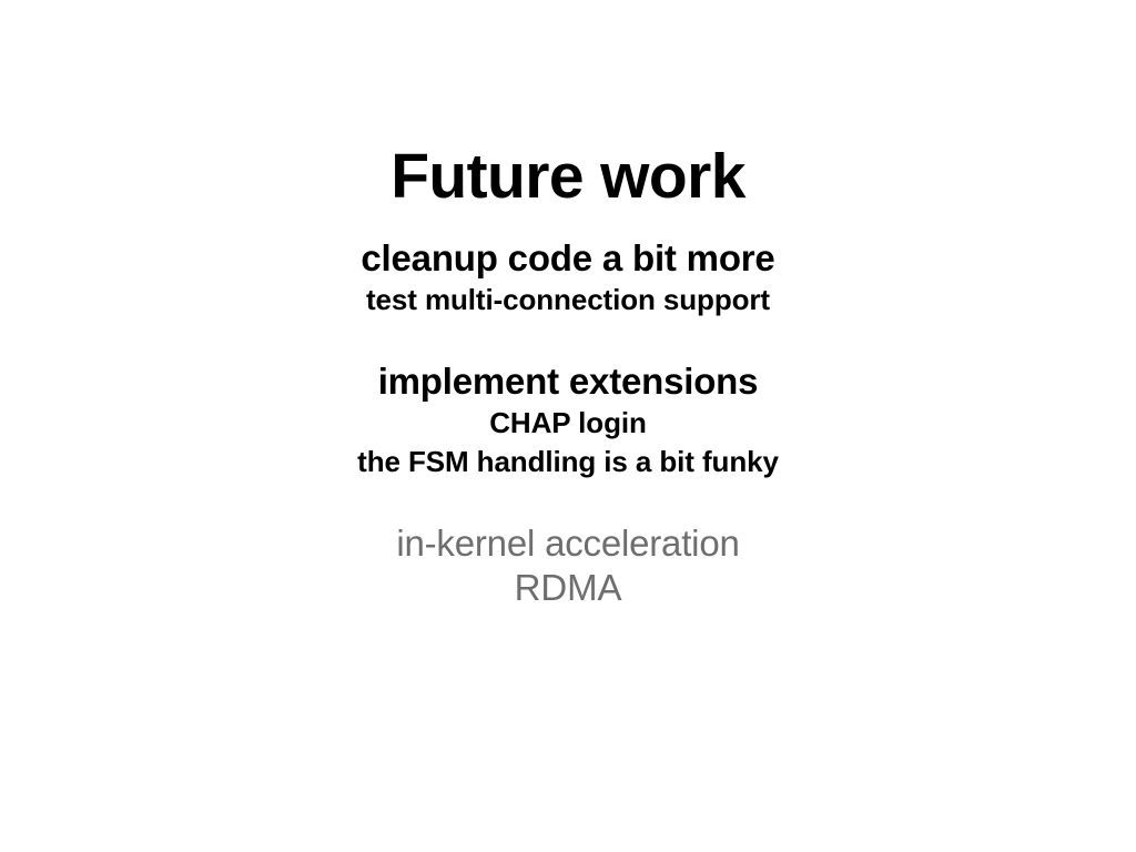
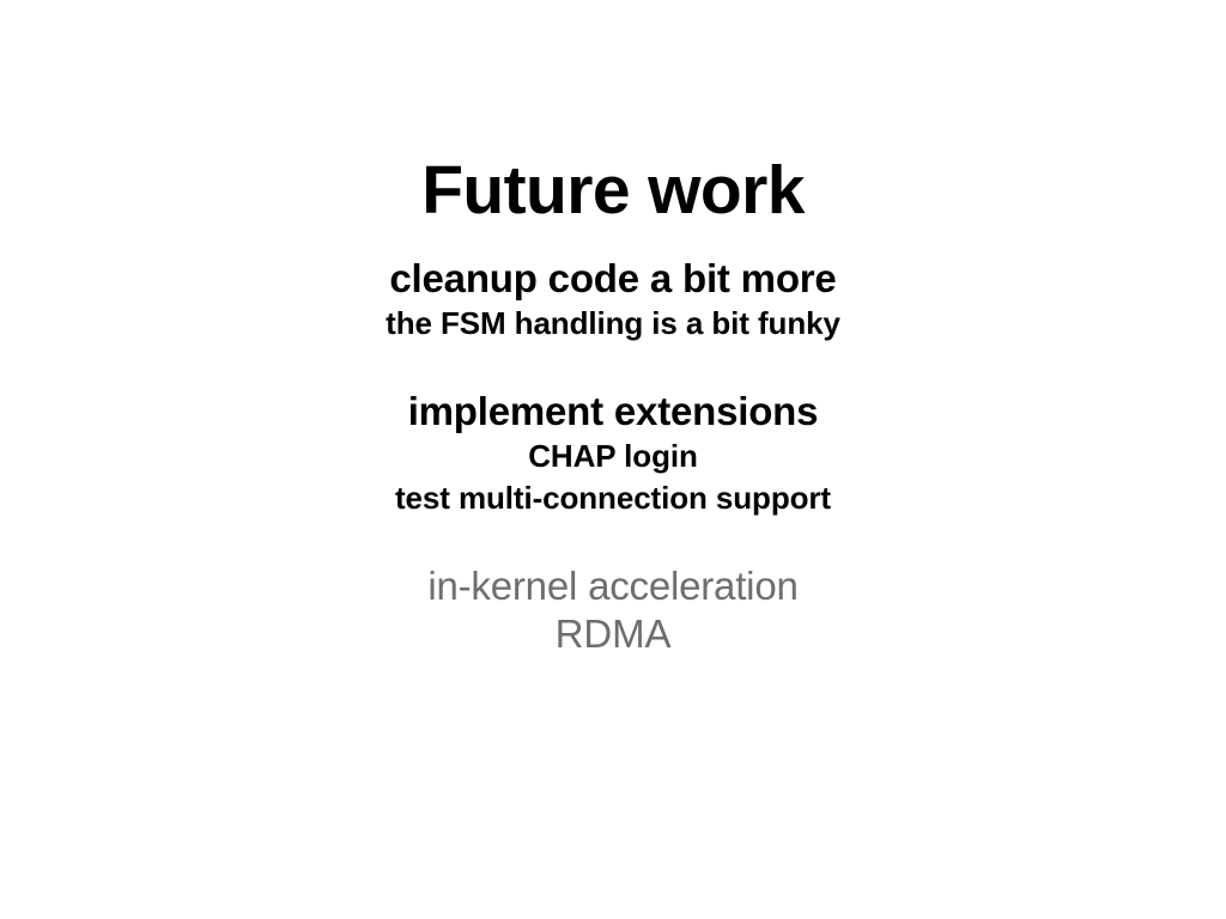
  Future work
  cleanup code a bit more
- test multi-connection support
+ the FSM handling is a bit funky
  implement extensions
  CHAP login
- the FSM handling is a bit funky
+ test multi-connection support
  in-kernel acceleration
  RDMA
